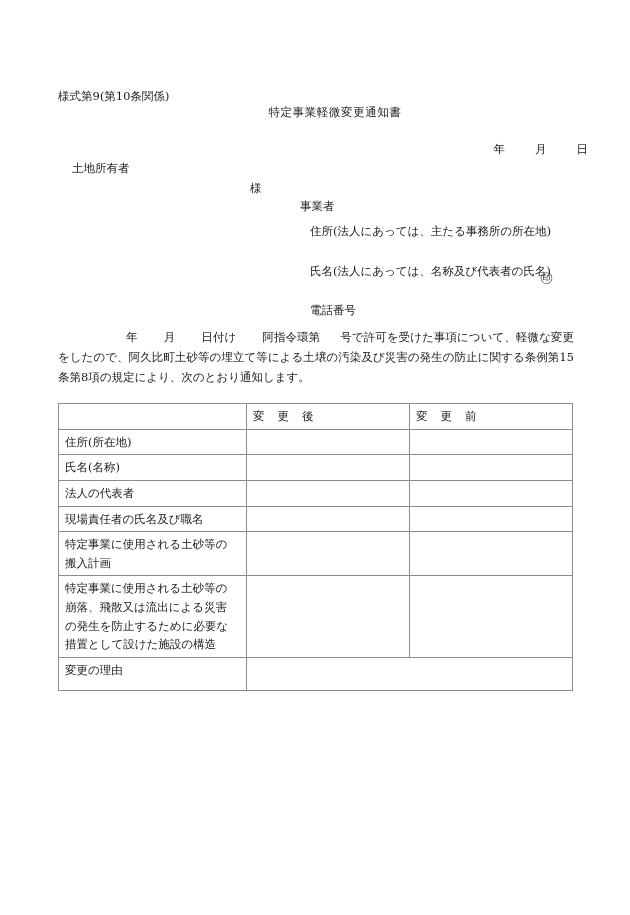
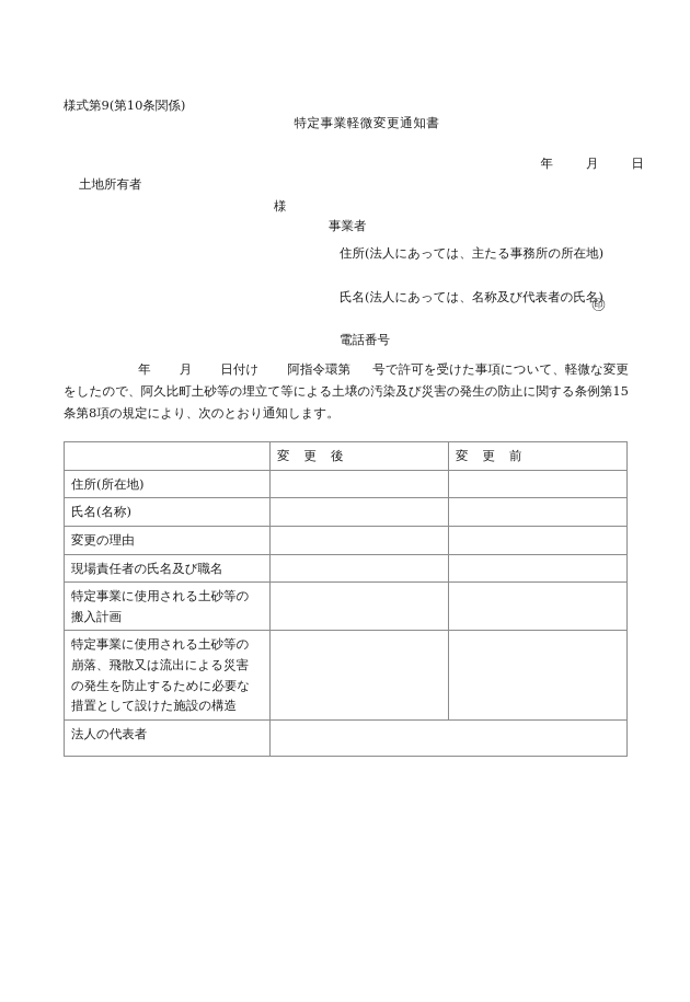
  様式第9(第10条関係)
  特定事業軽微変更通知書
  年 月 日
  土地所有者
  様
  事業者
  住所(法人にあっては、主たる事務所の所在地)
  氏名(法人にあっては、名称及び代表者の氏名)
  電話番号
  ㊞
  年 月 日付け 阿指令環第 号で許可を受けた事項について、軽微な変更をしたので、阿久比町土砂等の埋立て等による土壌の汚染及び災害の発生の防止に関する条例第15条第8項の規定により、次のとおり通知します。
  	変更後	変更前
  住所(所在地)
  氏名(名称)
- 法人の代表者
+ 変更の理由
  現場責任者の氏名及び職名
  特定事業に使用される土砂等の搬入計画
  特定事業に使用される土砂等の崩落、飛散又は流出による災害の発生を防止するために必要な措置として設けた施設の構造
- 変更の理由
+ 法人の代表者
